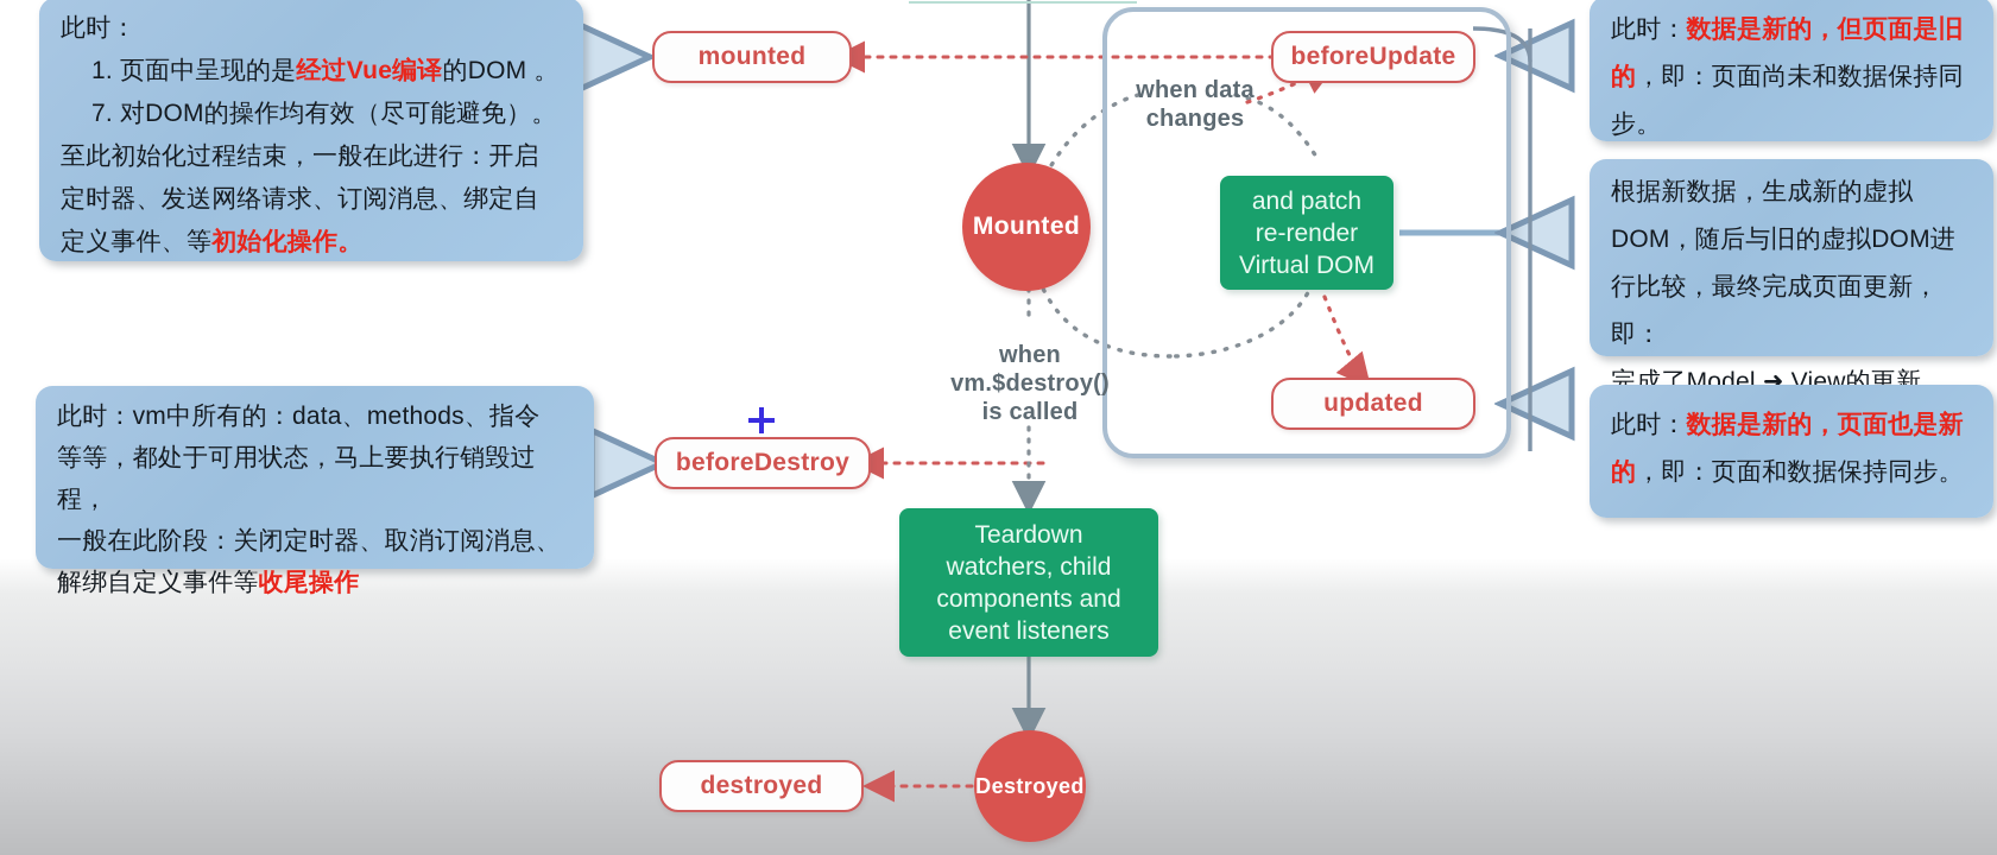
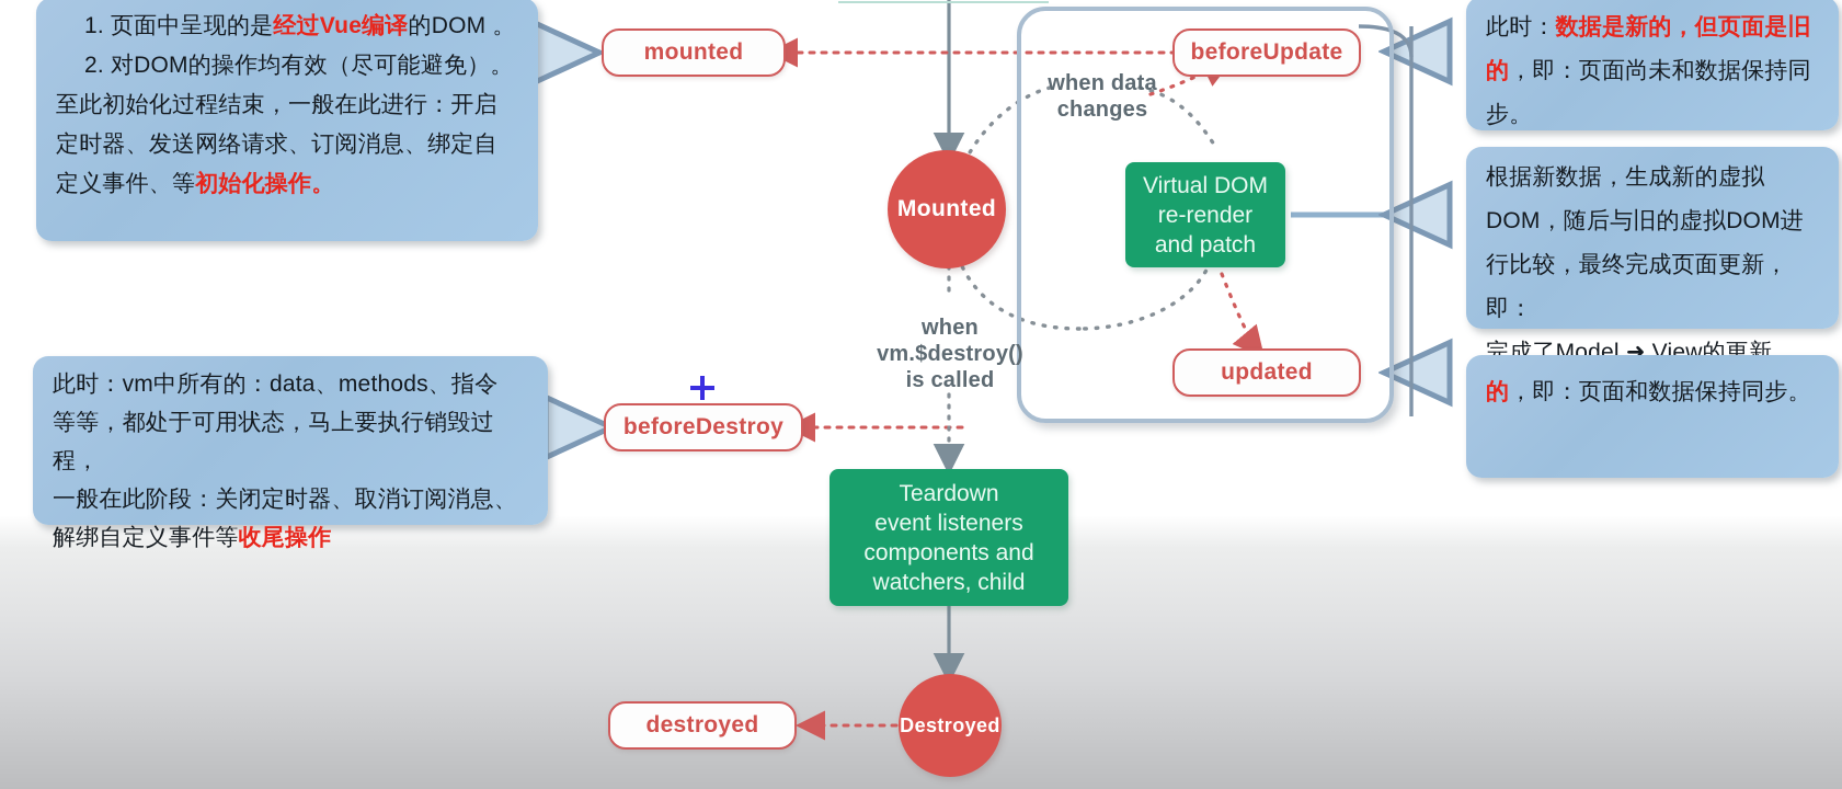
- 此时：
  1. 页面中呈现的是经过Vue编译的DOM 。
- 7. 对DOM的操作均有效（尽可能避免）。
+ 2. 对DOM的操作均有效（尽可能避免）。
  至此初始化过程结束，一般在此进行：开启
  定时器、发送网络请求、订阅消息、绑定自
  定义事件、等初始化操作。
  此时：vm中所有的：data、methods、指令
  等等，都处于可用状态，马上要执行销毁过程，
  一般在此阶段：关闭定时器、取消订阅消息、
  解绑自定义事件等收尾操作
  此时：数据是新的，但页面是旧
  的，即：页面尚未和数据保持同
  步。
  根据新数据，生成新的虚拟
  DOM，随后与旧的虚拟DOM进
  行比较，最终完成页面更新，即：
  完成了Model ➜ View的更新
- 此时：数据是新的，页面也是新
  的，即：页面和数据保持同步。
  mounted
  beforeUpdate
  updated
  beforeDestroy
  destroyed
  Mounted
  Destroyed
- and patch
+ Virtual DOM
  re-render
- Virtual DOM
+ and patch
  Teardown
- watchers, child
+ event listeners
  components and
- event listeners
+ watchers, child
  when data
  changes
  when
  vm.$destroy()
  is called
